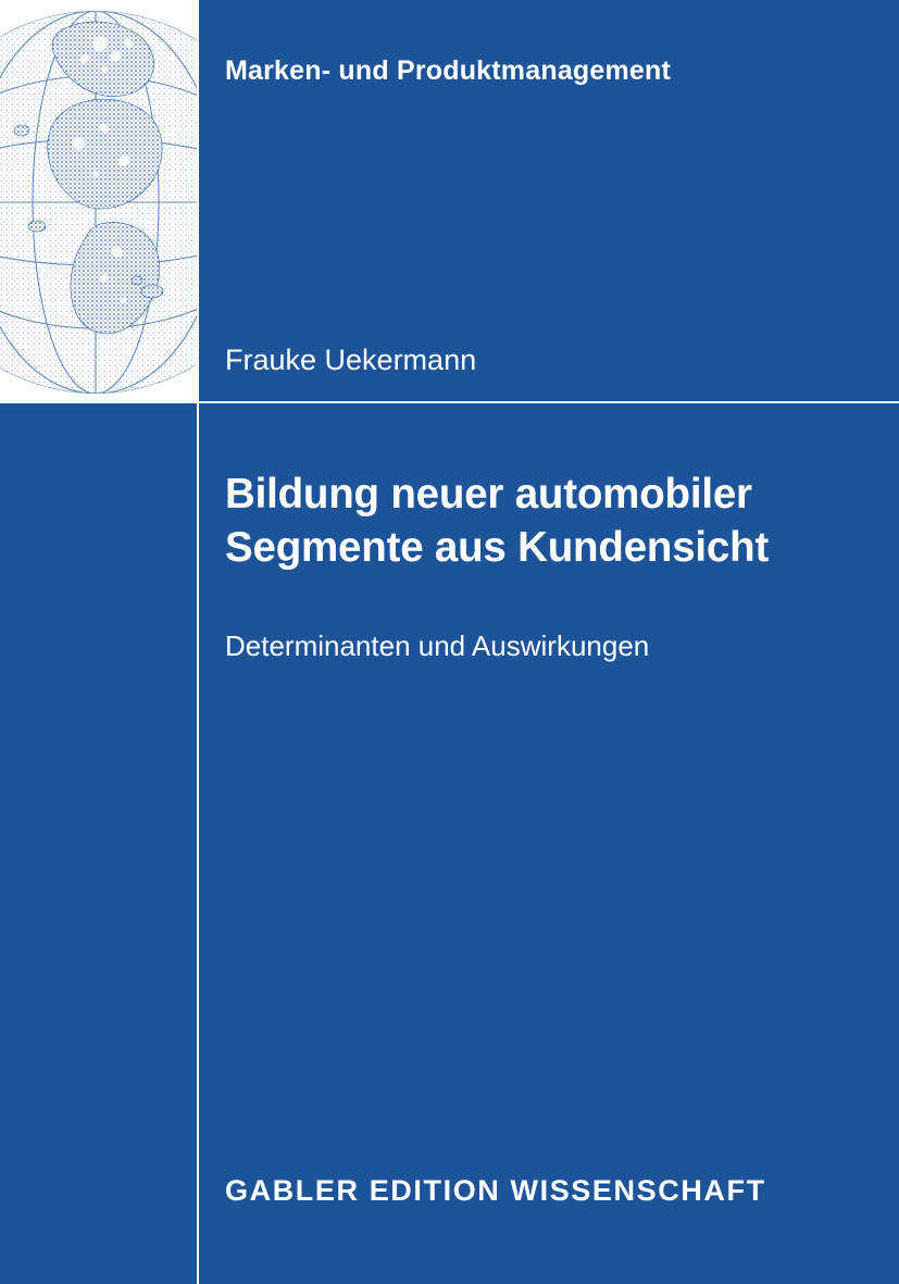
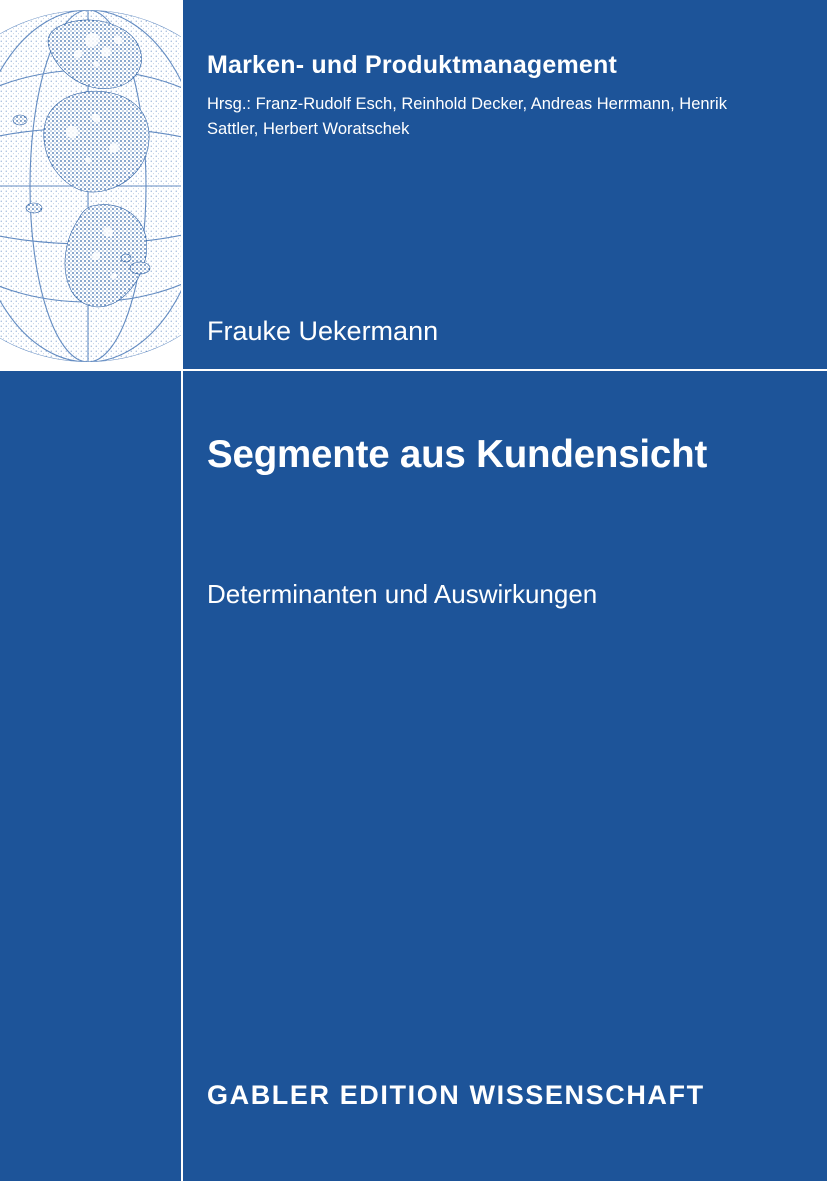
  Marken- und Produktmanagement
+ Hrsg.: Franz-Rudolf Esch, Reinhold Decker, Andreas Herrmann, Henrik Sattler, Herbert Woratschek
  Frauke Uekermann
- Bildung neuer automobiler
  Segmente aus Kundensicht
  Determinanten und Auswirkungen
  GABLER EDITION WISSENSCHAFT
